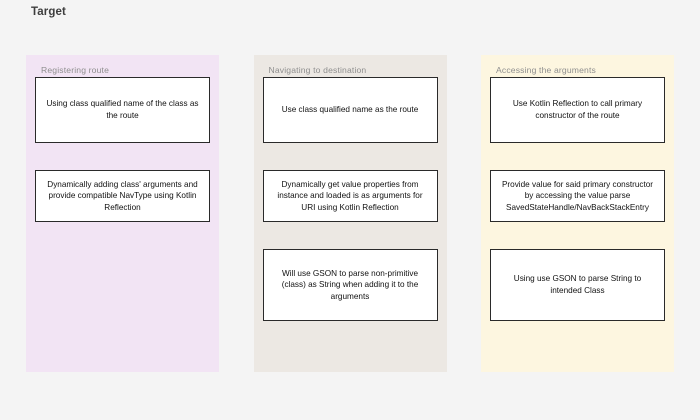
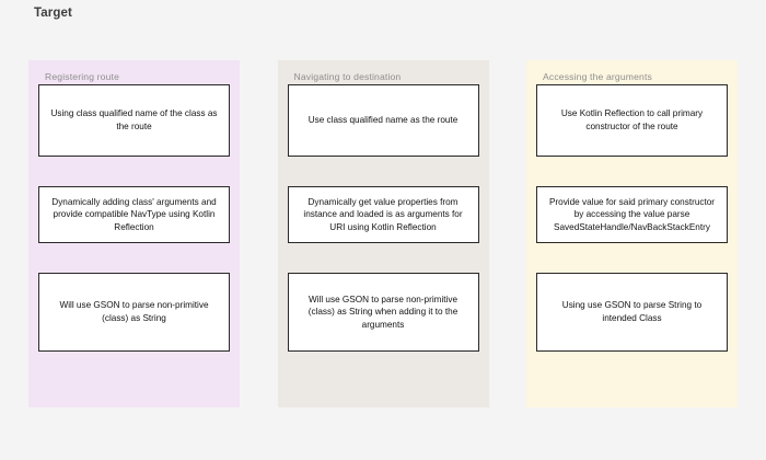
  Target
  Registering route
  Using class qualified name of the class as the route
  Dynamically adding class' arguments and provide compatible NavType using Kotlin Reflection
+ Will use GSON to parse non-primitive (class) as String
  Navigating to destination
  Use class qualified name as the route
  Dynamically get value properties from instance and loaded is as arguments for URI using Kotlin Reflection
  Will use GSON to parse non-primitive (class) as String when adding it to the arguments
  Accessing the arguments
  Use Kotlin Reflection to call primary constructor of the route
  Provide value for said primary constructor by accessing the value parse SavedStateHandle/NavBackStackEntry
  Using use GSON to parse String to intended Class
